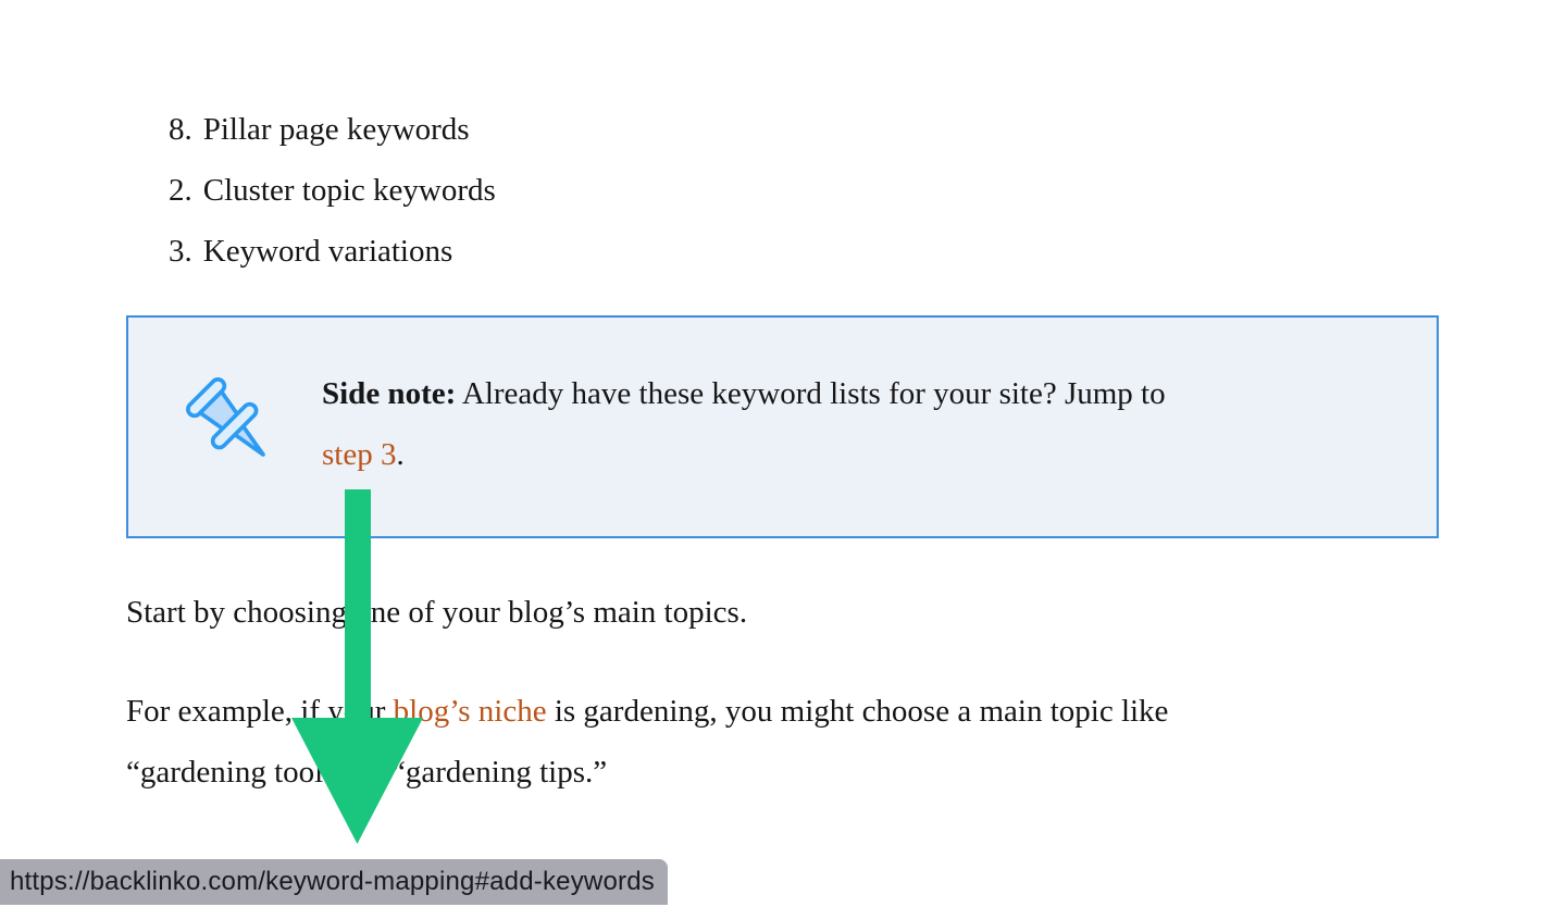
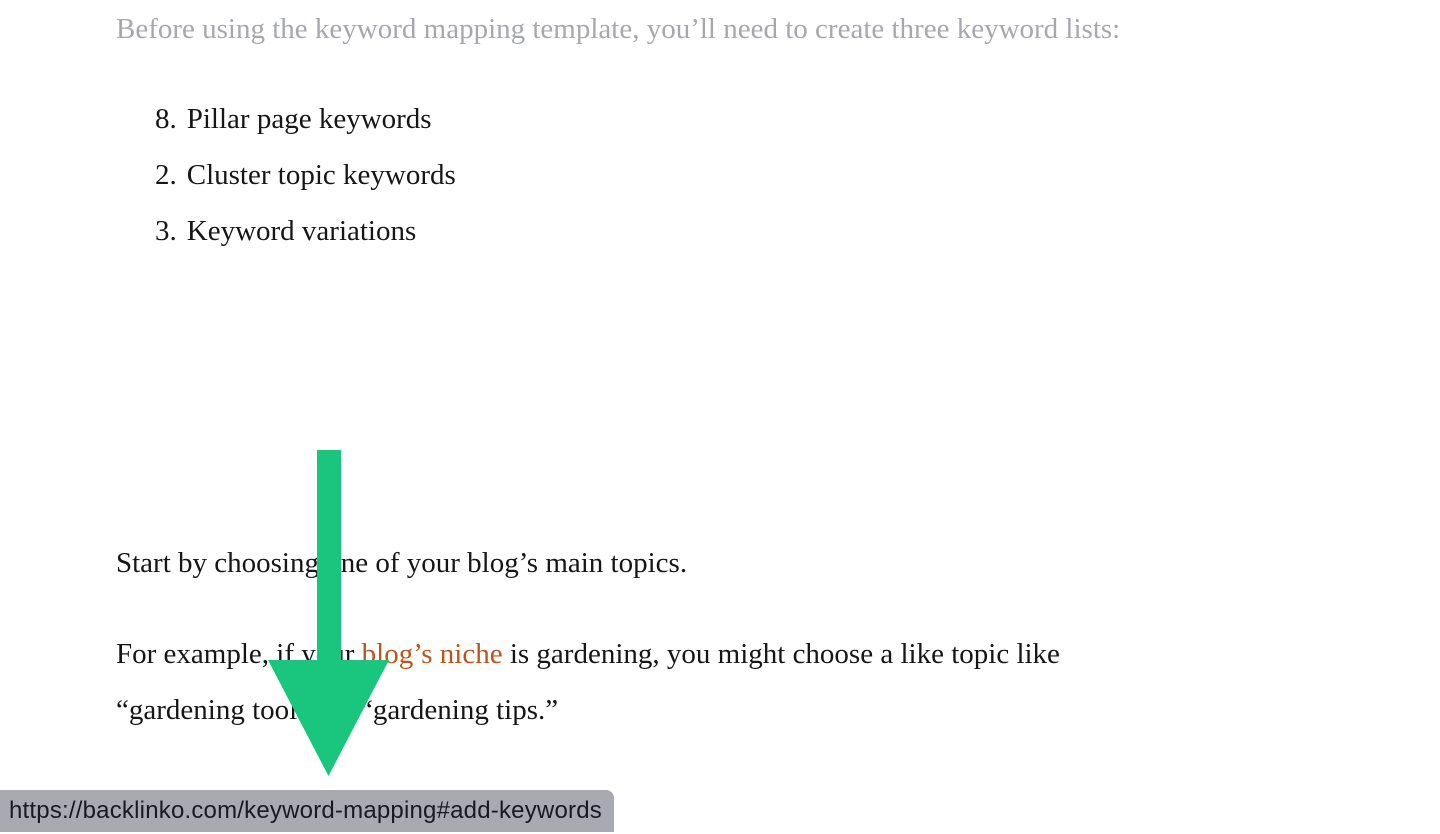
+ Before using the keyword mapping template, you’ll need to create three keyword lists:
  8. Pillar page keywords
  2. Cluster topic keywords
  3. Keyword variations
- Side note: Already have these keyword lists for your site? Jump to
- step 3.
  Start by choosingne of your blog’s main topics.
- For example, if yr blog’s niche is gardening, you might choose a main topic like
+ For example, if yr blog’s niche is gardening, you might choose a like topic like
  “gardening tool “gardening tips.”
  https://backlinko.com/keyword-mapping#add-keywords
